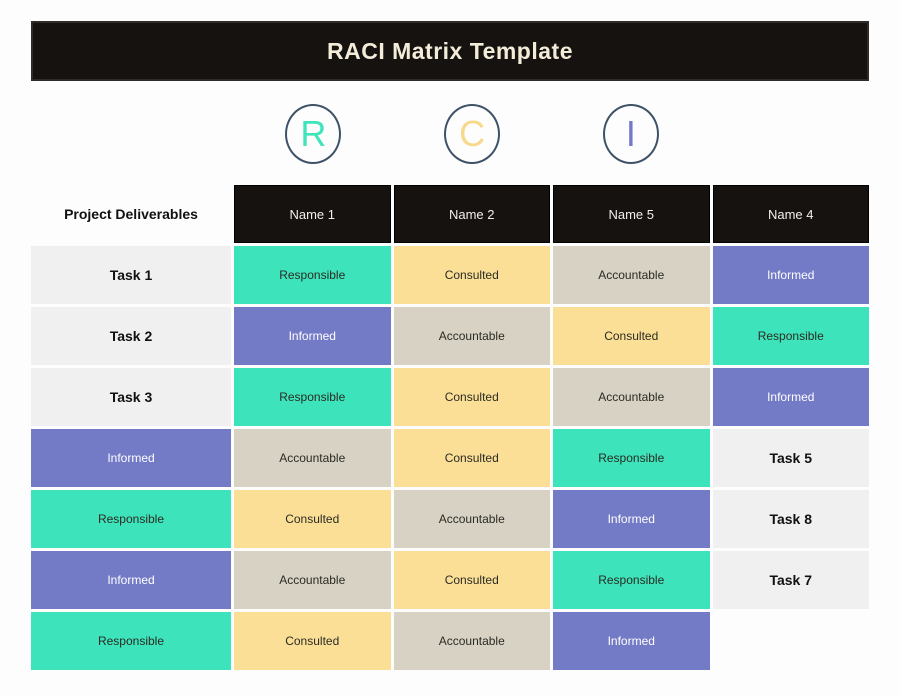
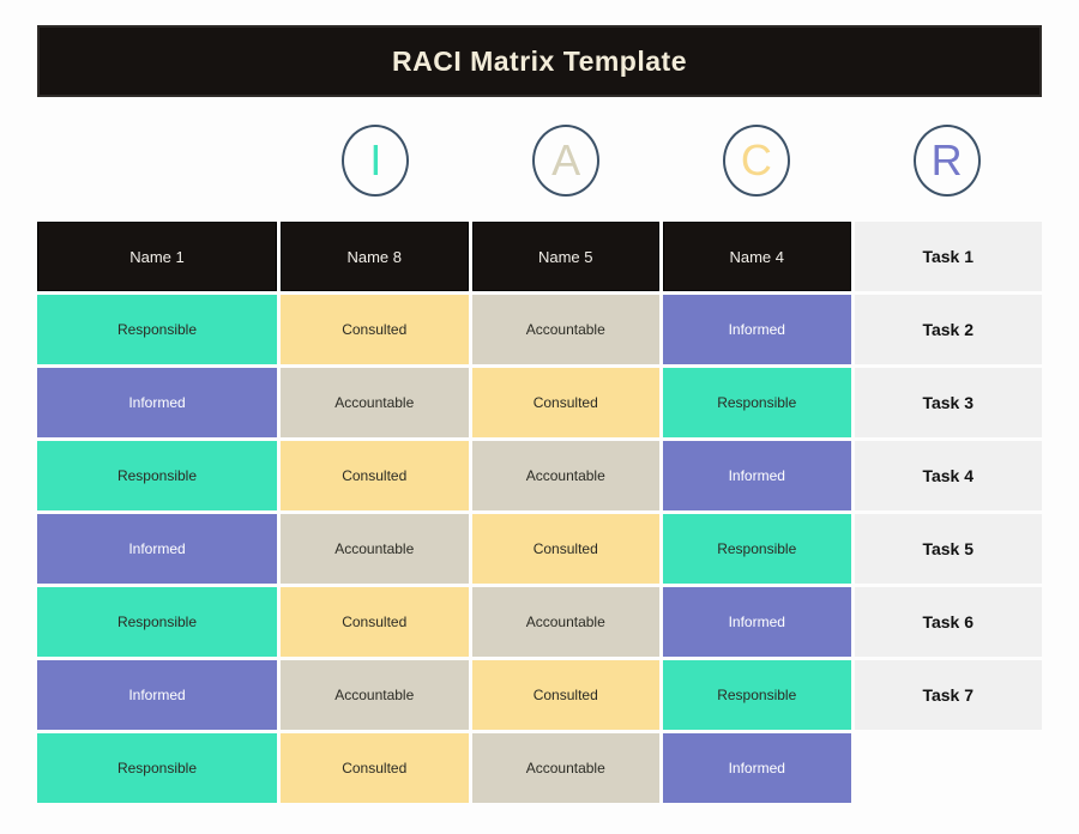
  RACI Matrix Template
- R
+ I
+ A
  C
- I
+ R
- Project Deliverables
  Name 1
- Name 2
+ Name 8
  Name 5
  Name 4
  Task 1
  Responsible
  Consulted
  Accountable
  Informed
  Task 2
  Informed
  Accountable
  Consulted
  Responsible
  Task 3
  Responsible
  Consulted
  Accountable
  Informed
+ Task 4
  Informed
  Accountable
  Consulted
  Responsible
  Task 5
  Responsible
  Consulted
  Accountable
  Informed
- Task 8
+ Task 6
  Informed
  Accountable
  Consulted
  Responsible
  Task 7
  Responsible
  Consulted
  Accountable
  Informed
